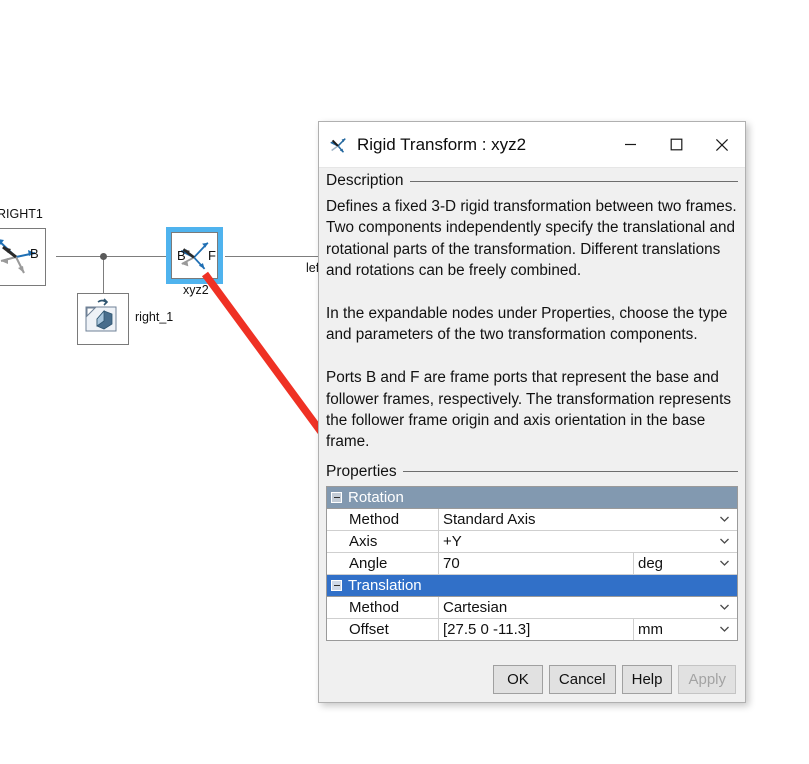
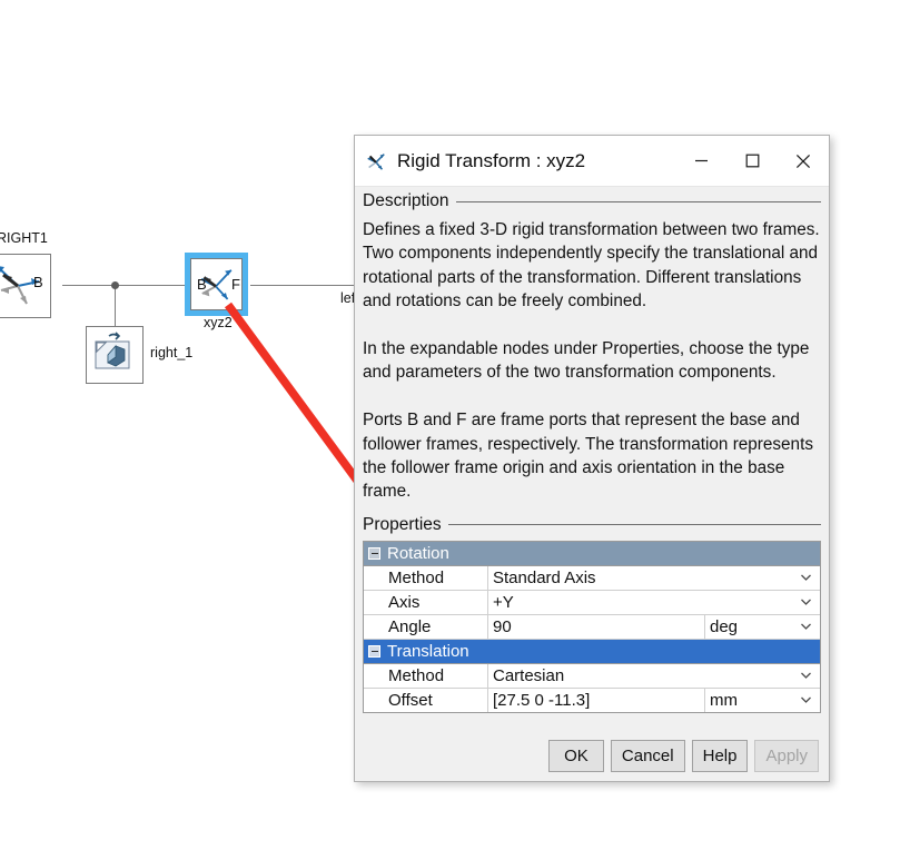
  RIGHT1
  B
  right_1
  B
  F
  xyz2
  Rigid Transform : xyz2
  Description
  Defines a fixed 3-D rigid transformation between two frames. Two components independently specify the translational and rotational parts of the transformation. Different translations and rotations can be freely combined.
  In the expandable nodes under Properties, choose the type and parameters of the two transformation components.
  Ports B and F are frame ports that represent the base and follower frames, respectively. The transformation represents the follower frame origin and axis orientation in the base frame.
  Properties
  Rotation
  Method
  Standard Axis
  Axis
  +Y
  Angle
- 70
+ 90
  deg
  Translation
  Method
  Cartesian
  Offset
  [27.5 0 -11.3]
  mm
  OK
  Cancel
  Help
  Apply
